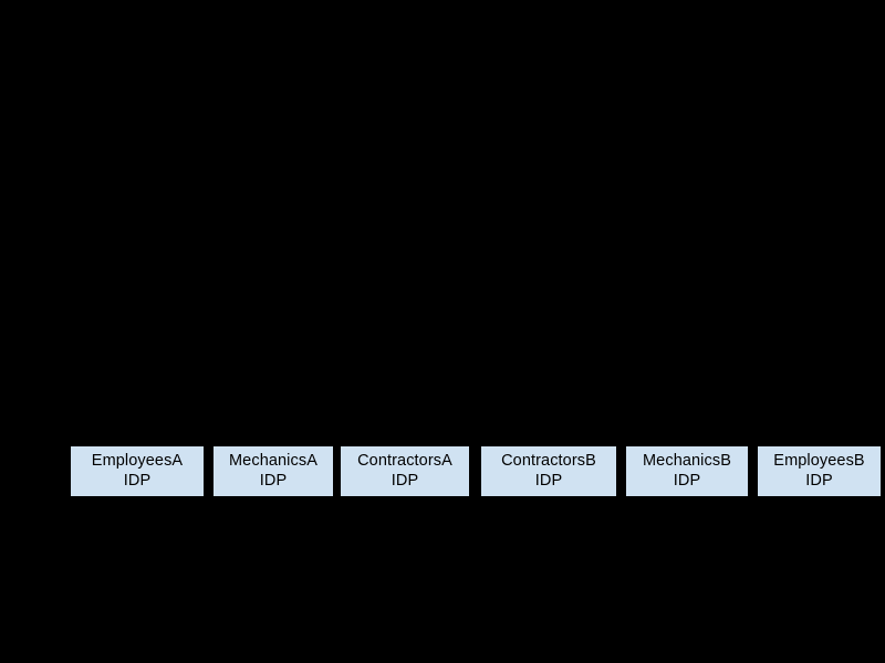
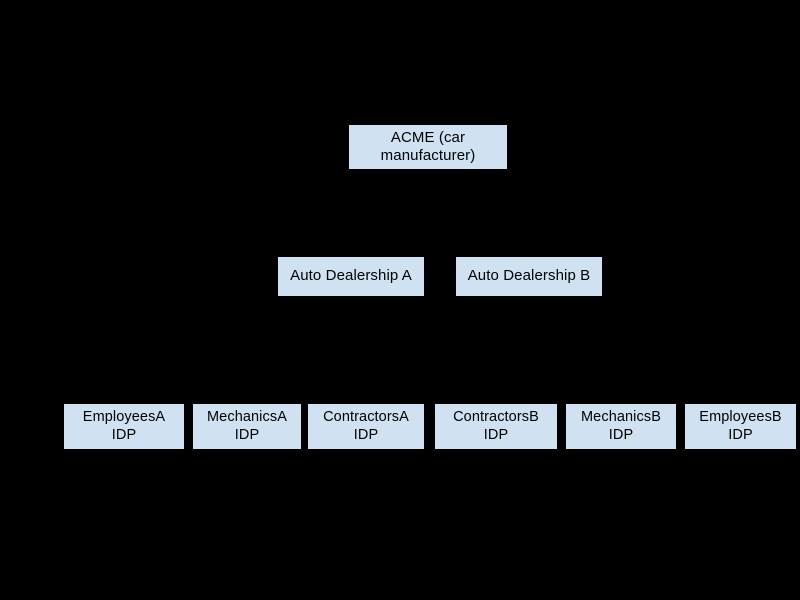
+ ACME (car
+ manufacturer)
+ Auto Dealership A
+ Auto Dealership B
  EmployeesA
  IDP
  MechanicsA
  IDP
  ContractorsA
  IDP
  ContractorsB
  IDP
  MechanicsB
  IDP
  EmployeesB
  IDP
